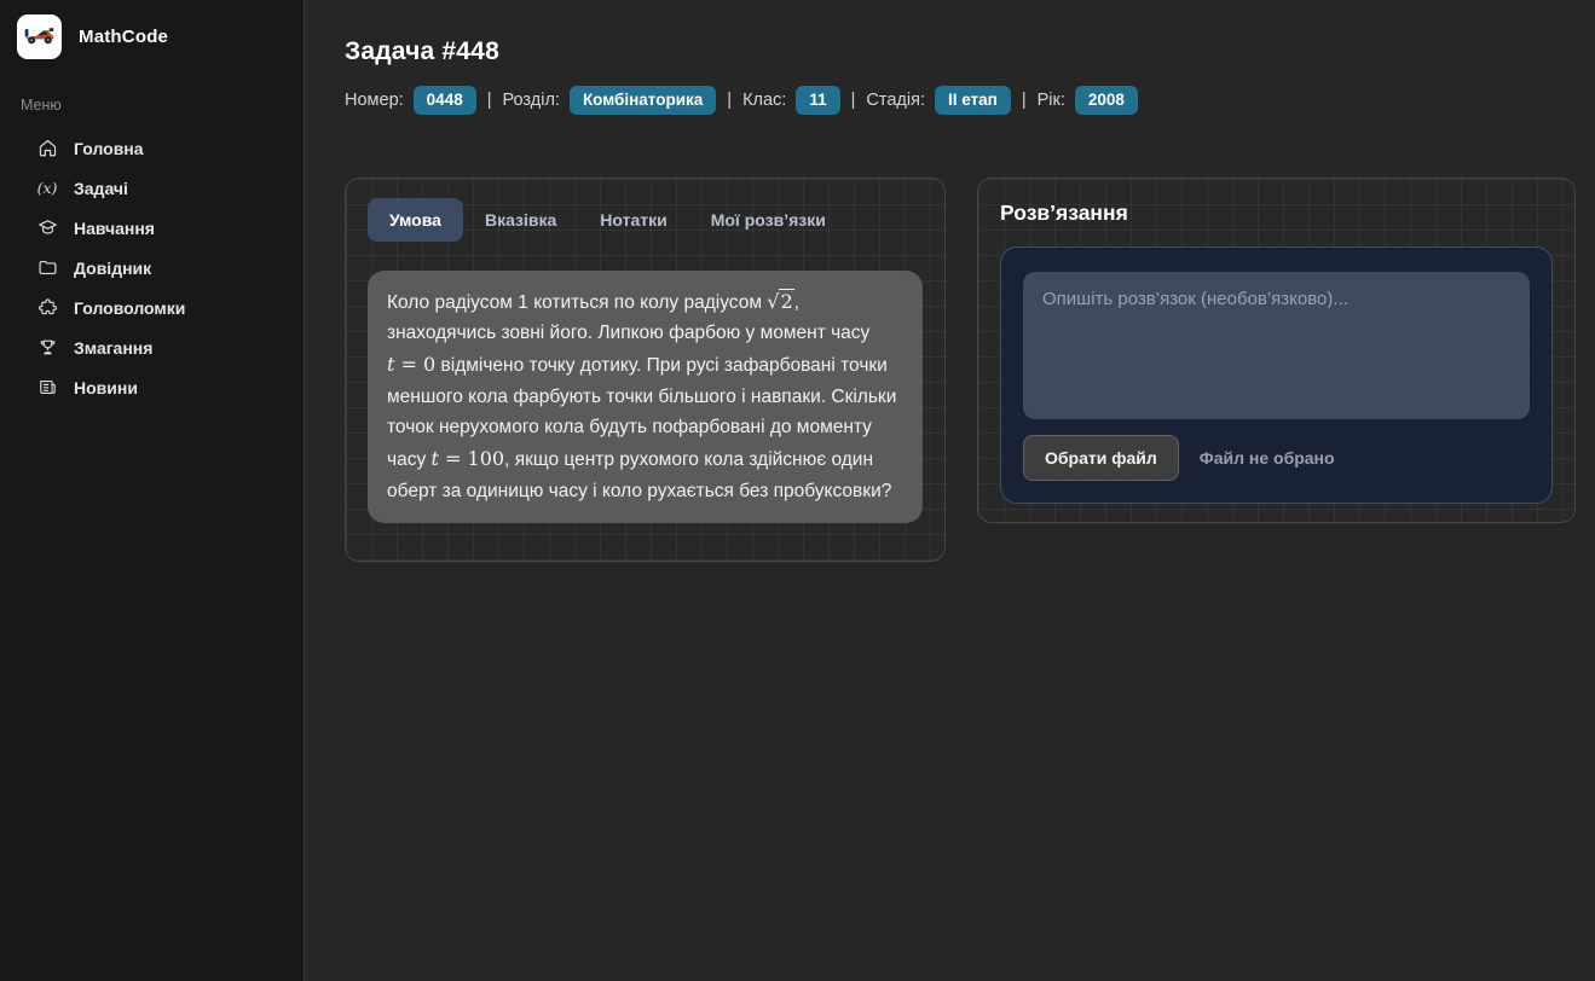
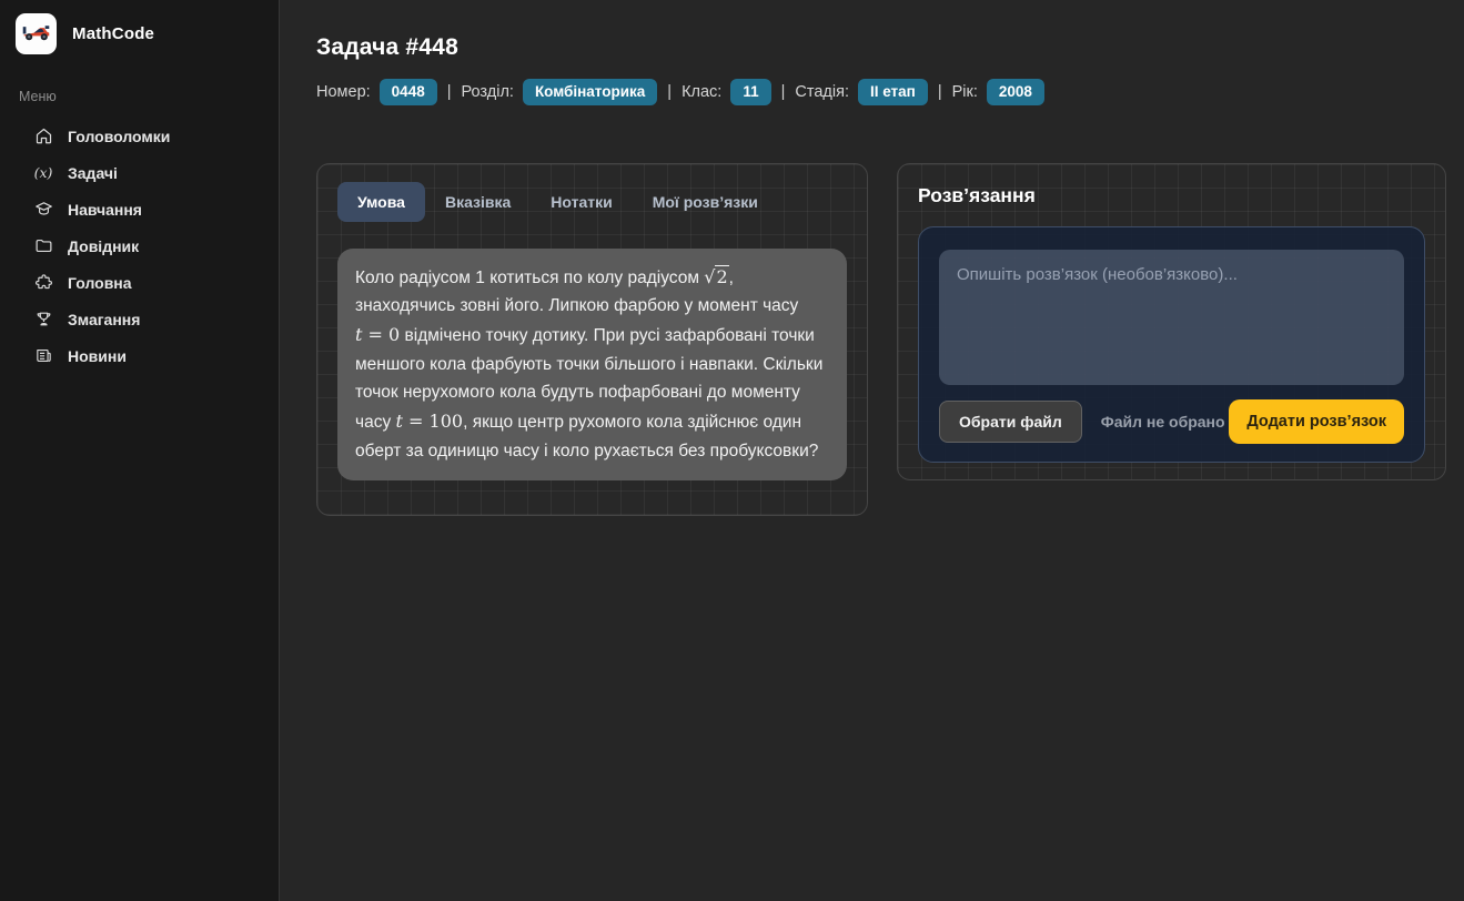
  MathCode
  Меню
- Головна
+ Головоломки
  (x)
  Задачі
  Навчання
  Довідник
- Головоломки
+ Головна
  Змагання
  Новини
  Задача #448
  Номер:
  0448
  |
  Розділ:
  Комбінаторика
  |
  Клас:
  11
  |
  Стадія:
  II етап
  |
  Рік:
  2008
  Умова
  Вказівка
  Нотатки
  Мої розв’язки
  Коло радіусом 1 котиться по колу радіусом √2, знаходячись зовні його. Липкою фарбою у момент часу t = 0 відмічено точку дотику. При русі зафарбовані точки меншого кола фарбують точки більшого і навпаки. Скільки точок нерухомого кола будуть пофарбовані до моменту часу t = 100, якщо центр рухомого кола здійснює один оберт за одиницю часу і коло рухається без пробуксовки?
  Розв’язання
  Опишіть розв’язок (необов’язково)...
  Обрати файл
  Файл не обрано
+ Додати розв’язок
